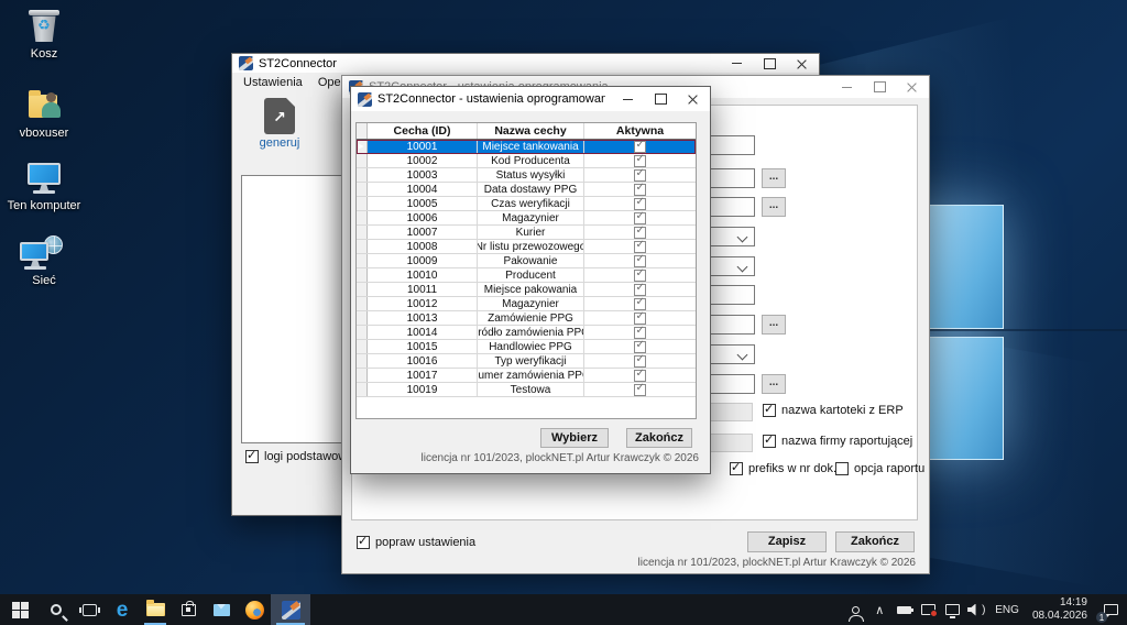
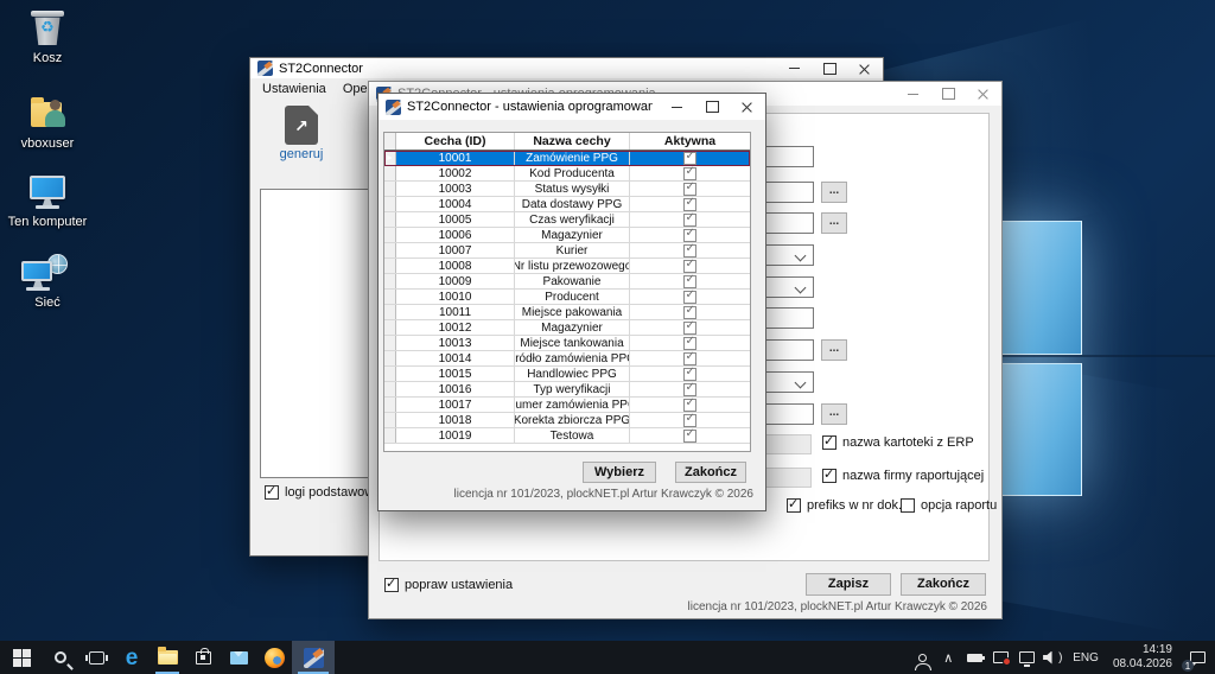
  ♻
  Kosz
  vboxuser
  Ten komputer
  Sieć
  ST2Connector
  Ustawienia
  ↗
  generuj
  logi podstawo
  ...
  ...
  ...
  ...
  nazwa kartoteki z ERP
  nazwa firmy raportującej
  prefiks w nr dok
  opcja raportu
  popraw ustawienia
  Zapisz
  Zakończ
  licencja nr 101/2023, plockNET.pl Artur Krawczyk © 2026
  ST2Connector - ustawienia oprogramowan
  Cecha (ID)
  Nazwa cechy
  Aktywna
  10001
- Miejsce tankowania
+ Zamówienie PPG
  10002
  Kod Producenta
  10003
  Status wysyłki
  10004
  Data dostawy PPG
  10005
  Czas weryfikacji
  10006
  Magazynier
  10007
  Kurier
  10008
  Nr listu przewozowego
  10009
  Pakowanie
  10010
  Producent
  10011
  Miejsce pakowania
  10012
  Magazynier
  10013
- Zamówienie PPG
+ Miejsce tankowania
  10014
  ródło zamówienia PP
  10015
  Handlowiec PPG
  10016
  Typ weryfikacji
  10017
  umer zamówienia PP
+ 10018
+ Korekta zbiorcza PPG
  10019
  Testowa
  Wybierz
  Zakończ
  licencja nr 101/2023, plockNET.pl Artur Krawczyk © 2026
  e
  ∧
  )
  ENG
  14:19
  08.04.2026
  1
